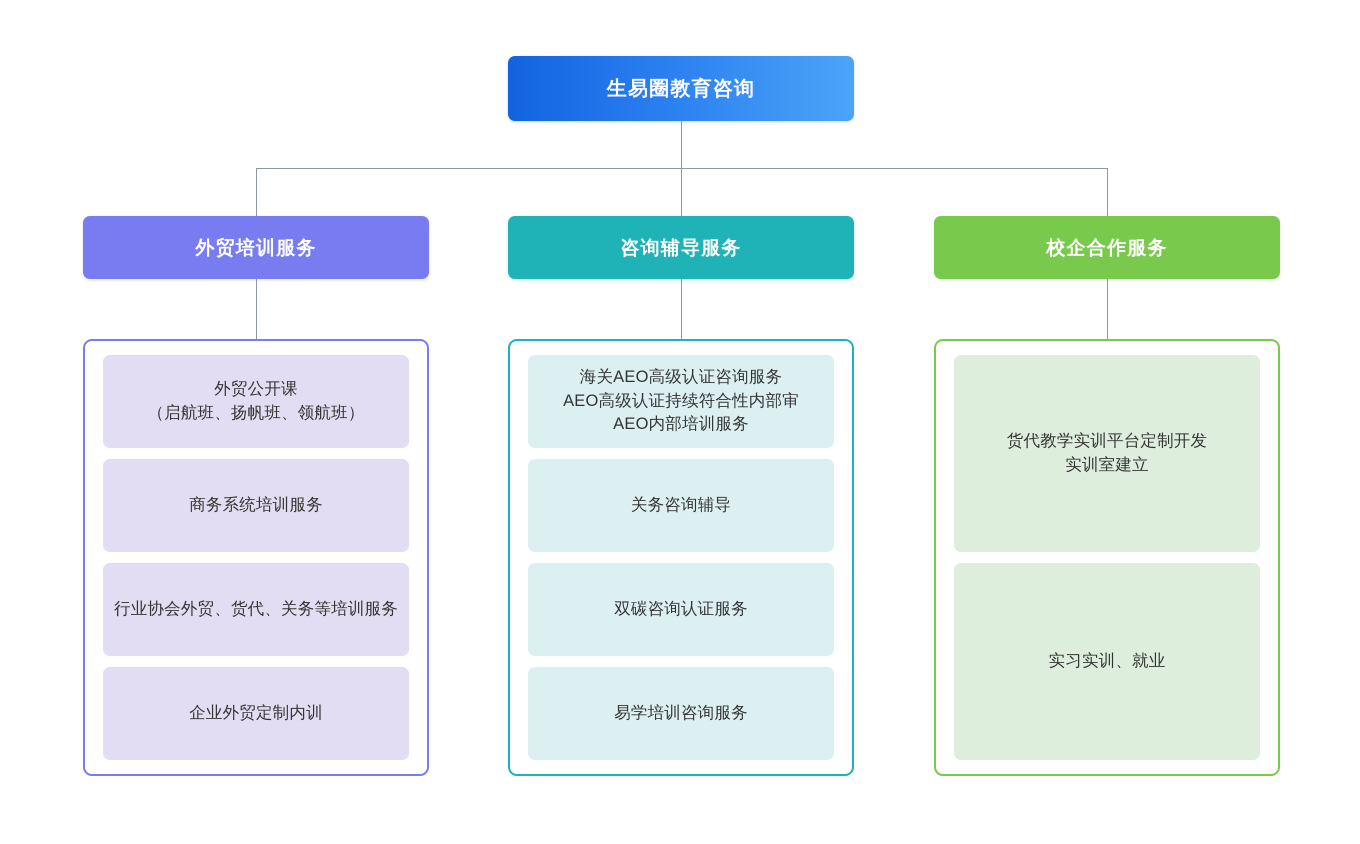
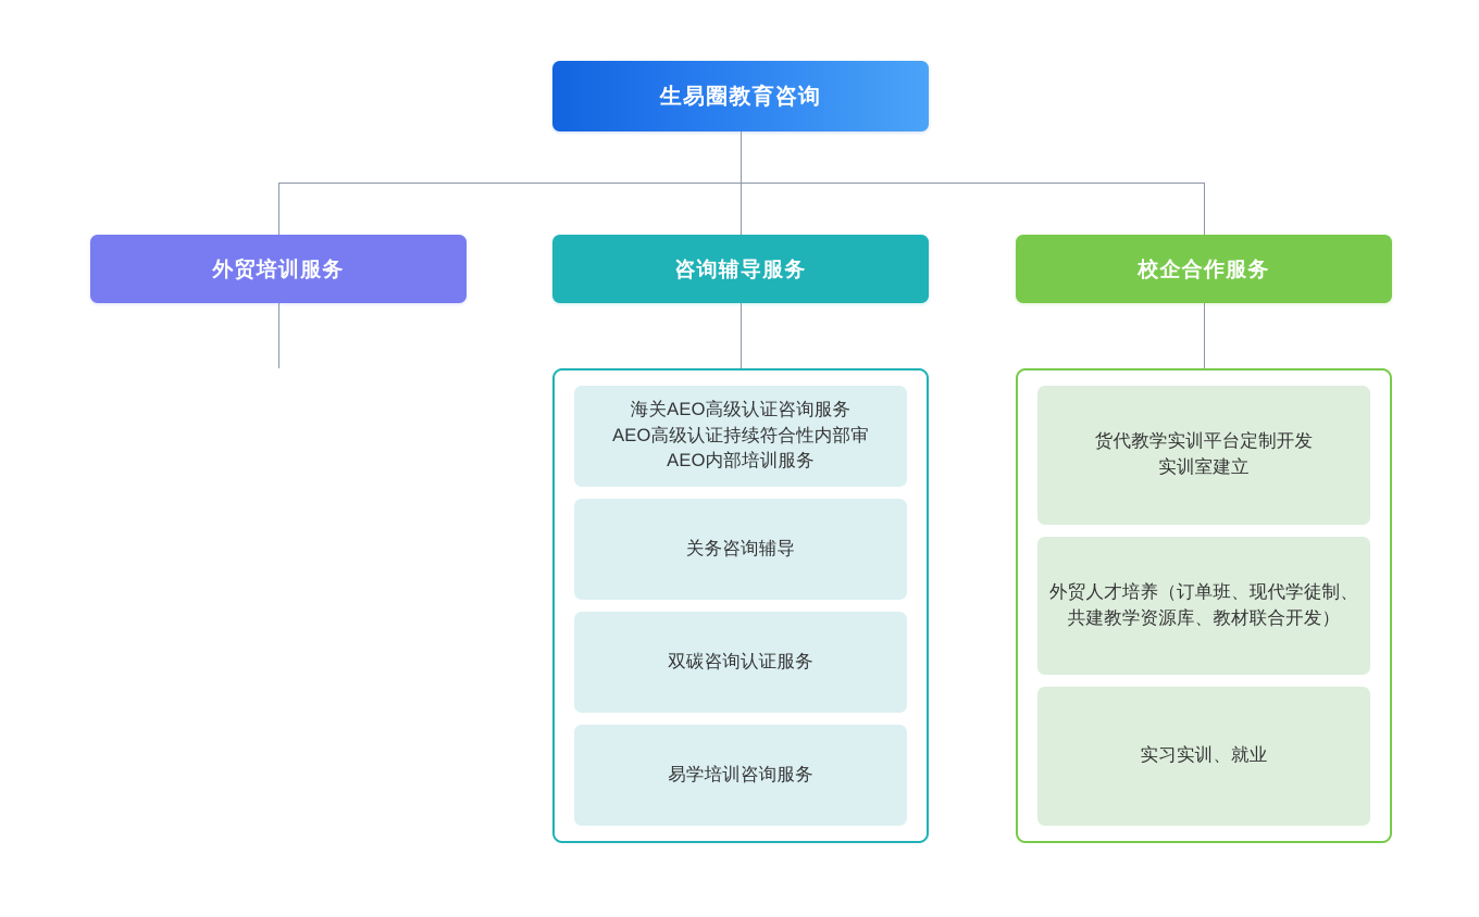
  生易圈教育咨询
  外贸培训服务
  咨询辅导服务
  校企合作服务
- 外贸公开课
- （启航班、扬帆班、领航班）
- 商务系统培训服务
- 行业协会外贸、货代、关务等培训服务
- 企业外贸定制内训
  海关AEO高级认证咨询服务
  AEO高级认证持续符合性内部审
  AEO内部培训服务
  关务咨询辅导
  双碳咨询认证服务
  易学培训咨询服务
  货代教学实训平台定制开发
  实训室建立
+ 外贸人才培养（订单班、现代学徒制、共建教学资源库、教材联合开发）
  实习实训、就业
